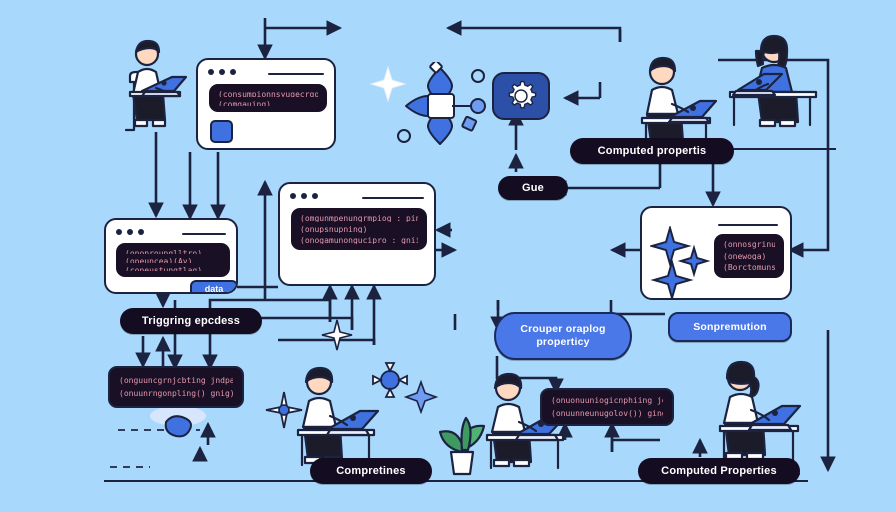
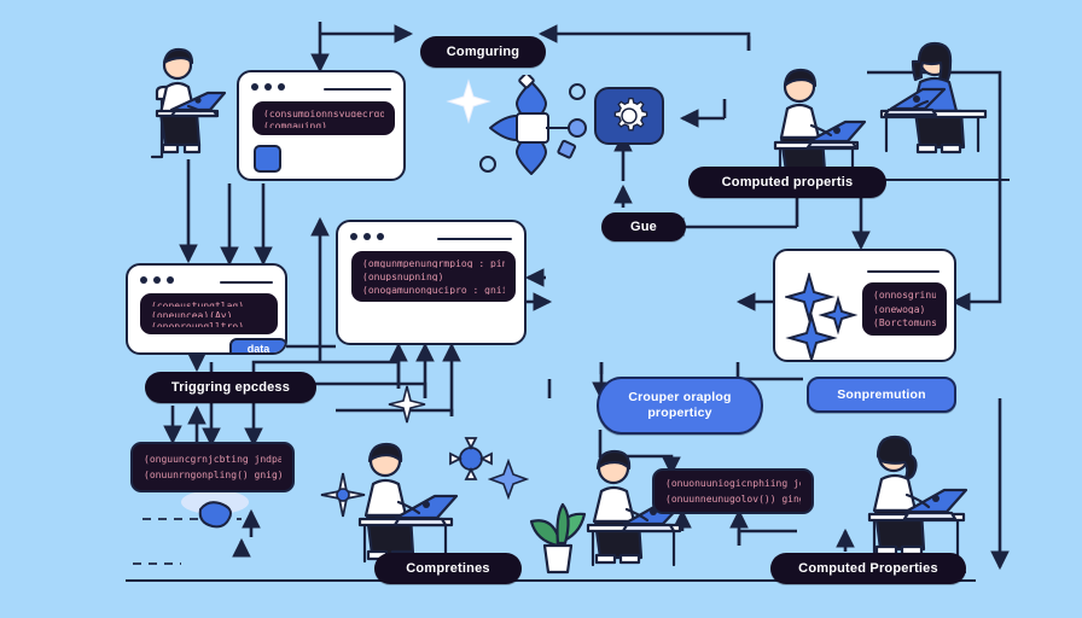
  (consumpionnsyugecrgo
  (comgauing)
- (onoprounglltro)
+ (coneustungtlag)
  (oneuncea)(Ay)
- (coneustungtlag)
+ (onoprounglltro)
  data
  (omgunmpenungrmpiog : pi
  (onupsnupning)
  (onogamunongucipro : gni
  (onnosgrinu
  (onewoga)
  (Borctomuns
  (onguuncgrnjcbting jndpa
  (onuunrngonpling() gnig)
  (onuunneunugolov()) gin
+ Comguring
  Computed propertis
  Gue
  Triggring epcdess
  Crouper oraplog
  properticy
  Sonpremution
  Compretines
  Computed Properties
